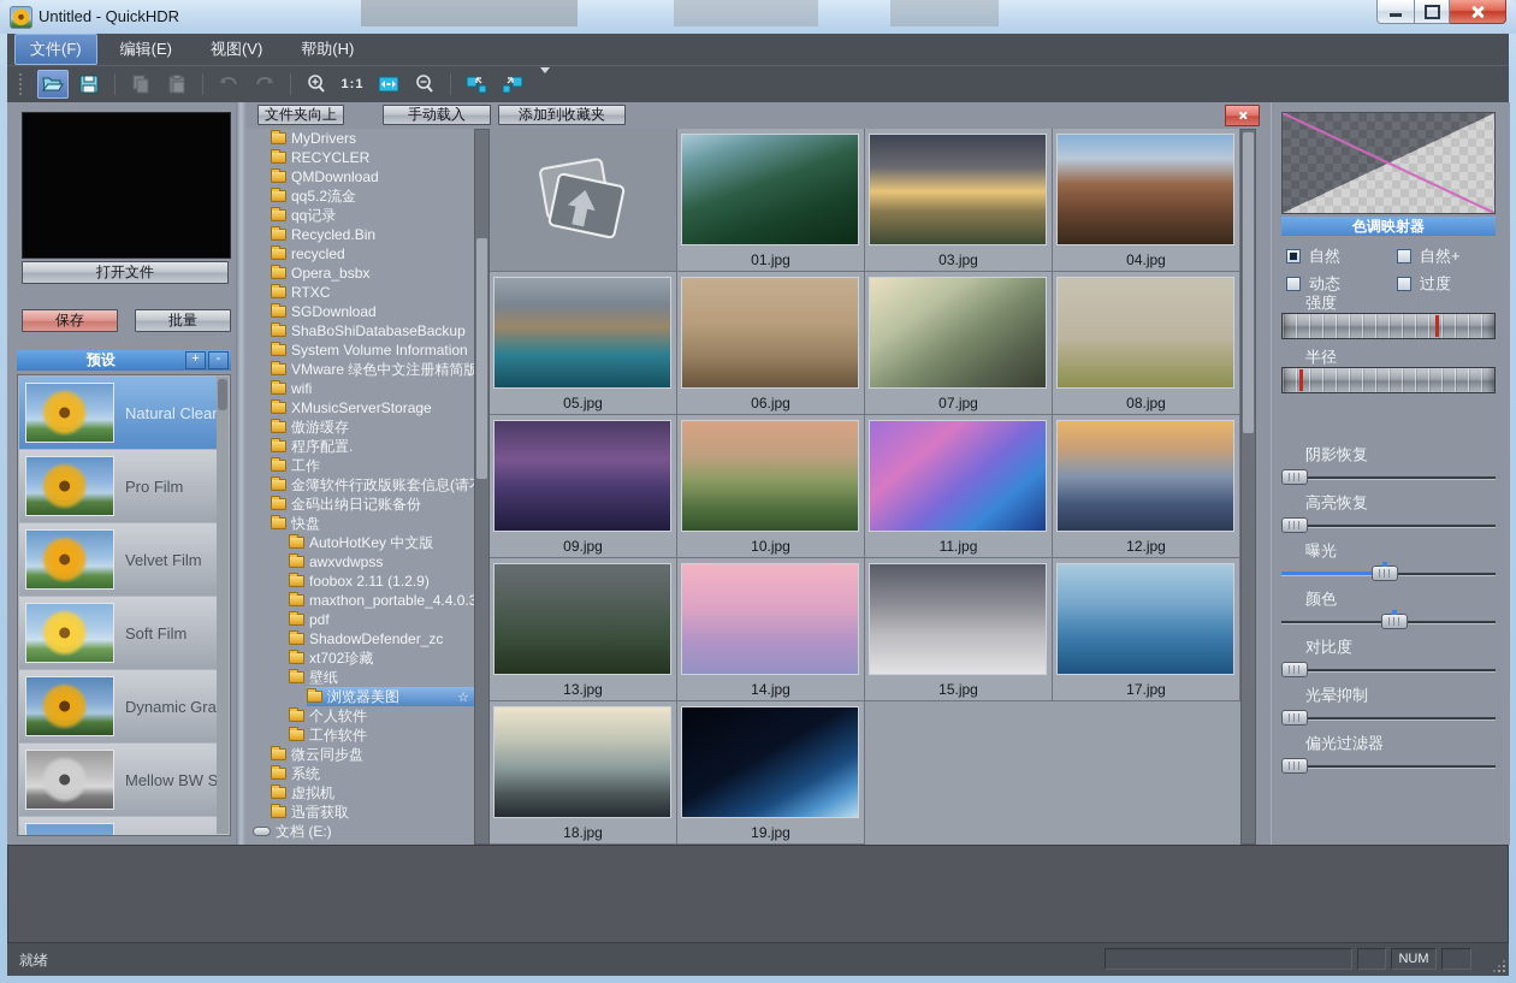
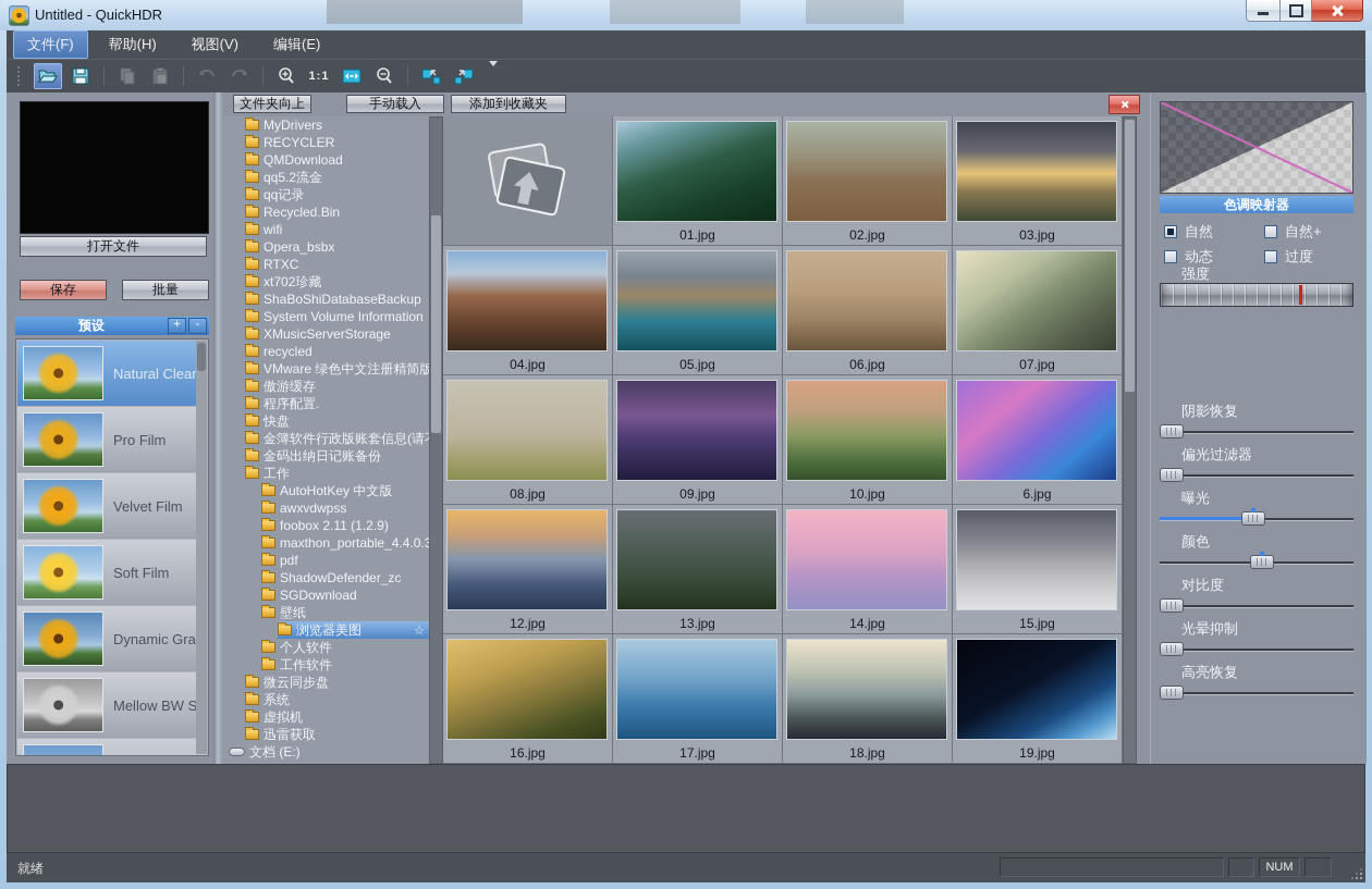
  Untitled - QuickHDR
  文件(F)
- 编辑(E)
+ 帮助(H)
  视图(V)
- 帮助(H)
+ 编辑(E)
  1:1
  打开文件
  保存
  批量
  预设
  +
  -
  Natural Clea
  Pro Film
  Velvet Film
  Soft Film
  Dynamic Gra
  Mellow BW S
  文件夹向上
  手动载入
  添加到收藏夹
  MyDrivers
  RECYCLER
  QMDownload
  qq5.2流金
  qq记录
  Recycled.Bin
- recycled
+ wifi
  Opera_bsbx
  RTXC
- SGDownload
+ xt702珍藏
  ShaBoShiDatabaseBackup
  System Volume Information
- VMware 绿色中文注册精简版
+ XMusicServerStorage
- wifi
+ recycled
- XMusicServerStorage
+ VMware 绿色中文注册精简版
  傲游缓存
  程序配置.
- 工作
+ 快盘
  金簿软件行政版账套信息(请
  金码出纳日记账备份
- 快盘
+ 工作
  AutoHotKey 中文版
  awxvdwpss
  foobox 2.11 (1.2.9)
  maxthon_portable_4.4.0.
  pdf
  ShadowDefender_zc
- xt702珍藏
+ SGDownload
  壁纸
  浏览器美图
  个人软件
  工作软件
  微云同步盘
  系统
  虚拟机
  迅雷获取
  文档 (E:)
  01.jpg
+ 02.jpg
  03.jpg
  04.jpg
  05.jpg
  06.jpg
  07.jpg
  08.jpg
  09.jpg
  10.jpg
- 11.jpg
+ 6.jpg
  12.jpg
  13.jpg
  14.jpg
  15.jpg
+ 16.jpg
  17.jpg
  18.jpg
  19.jpg
  色调映射器
  自然
  自然+
  动态
  过度
  强度
- 半径
  阴影恢复
- 高亮恢复
+ 偏光过滤器
  曝光
  颜色
  对比度
  光晕抑制
- 偏光过滤器
+ 高亮恢复
  就绪
  NUM
